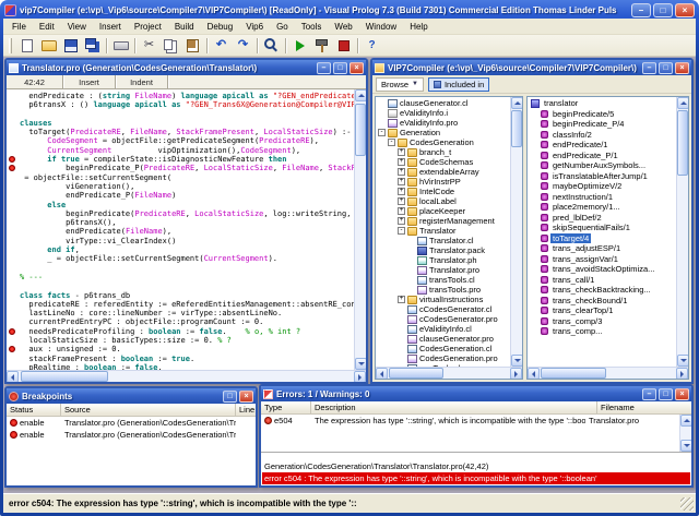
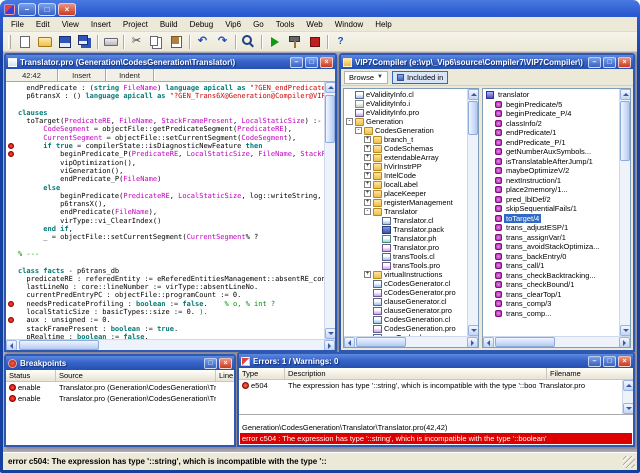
- vip7Compiler (e:\vp\_Vip6\source\Compiler7\VIP7Compiler\) [ReadOnly] - Visual Prolog 7.3 (Build 7301) Commercial Edition Thomas Linder Puls
  –
  □
  ×
  File
  Edit
  View
  Insert
  Project
  Build
  Debug
  Vip6
  Go
  Tools
  Web
  Window
  Help
  Translator.pro (Generation\CodesGeneration\Translator\)
  42:42
  Insert
  Indent
  endPredicate : (string FileName) language apicall as "?GEN_endPredicat
  p6transX : () language apicall as "?GEN_Trans6X@Generation@Compiler@VI
  clauses
  toTarget(PredicateRE, FileName, StackFramePresent, LocalStaticSize) :-
  CodeSegment = objectFile::getPredicateSegment(PredicateRE),
- CurrentSegment vipOptimization(),CodeSegment),
+ CurrentSegment = objectFile::setCurrentSegment(CodeSegment),
  if true = compilerState::isDiagnosticNewFeature then
  beginPredicate_P(PredicateRE, LocalStaticSize, FileName, Stack
- = objectFile::setCurrentSegment(
+ vipOptimization(),
  viGeneration(),
  endPredicate_P(FileName)
  else
  beginPredicate(PredicateRE, LocalStaticSize, log::writeString,
  p6transX(),
  endPredicate(FileName),
  virType::vi_ClearIndex()
  end if,
- _ = objectFile::setCurrentSegment(CurrentSegment).
+ _ = objectFile::setCurrentSegment(CurrentSegment% ?
  class facts - p6trans_db
  predicateRE : referedEntity := eReferedEntitiesManagement::absentRE_co
  lastLineNo : core::lineNumber := virType::absentLineNo.
  currentPredEntryPC : objectFile::programCount := 0.
  needsPredicateProfiling : boolean := false. % o, % int ?
- localStaticSize : basicTypes::size := 0. % ?
+ localStaticSize : basicTypes::size := 0. ).
  aux : unsigned := 0.
  stackFramePresent : boolean := true.
  pRealtime : boolean := false.
  VIP7Compiler (e:\vp\_Vip6\source\Compiler7\VIP7Compiler\)
  Browse
  Included in
- clauseGenerator.cl
+ eValidityInfo.cl
  eValidityInfo.i
  eValidityInfo.pro
  Generation
  CodesGeneration
  branch_t
  CodeSchemas
  extendableArray
  hVirInstrPP
  IntelCode
  localLabel
  placeKeeper
  registerManagement
  Translator
  Translator.cl
  Translator.pack
  Translator.ph
  Translator.pro
  transTools.cl
  transTools.pro
  virtualInstructions
  cCodesGenerator.cl
  cCodesGenerator.pro
- eValidityInfo.cl
+ clauseGenerator.cl
  clauseGenerator.pro
  CodesGeneration.cl
  CodesGeneration.pro
  translator
  beginPredicate/5
  beginPredicate_P/4
  classInfo/2
  endPredicate/1
  endPredicate_P/1
  getNumberAuxSymbols...
  isTranslatableAfterJump/1
  maybeOptimizeV/2
  nextInstruction/1
  place2memory/1...
  pred_lblDef/2
  skipSequentialFails/1
  toTarget/4
  trans_adjustESP/1
  trans_assignVar/1
  trans_avoidStackOptimiza...
+ trans_backEntry/0
  trans_call/1
  trans_checkBacktracking...
  trans_checkBound/1
  trans_clearTop/1
  trans_comp/3
  trans_comp...
  Breakpoints
  Status
  Source
  Line
  enable
  Translator.pro (Generation\CodesGeneration\Tr
  enable
  Translator.pro (Generation\CodesGeneration\Tr
  Errors: 1 / Warnings: 0
  Type
  Description
  Filename
  e504
  The expression has type '::string', which is incompatible with the type '::boo
  Translator.pro
  Generation\CodesGeneration\Translator\Translator.pro(42,42)
  error c504 : The expression has type '::string', which is incompatible with the type '::boolean'
  error c504: The expression has type '::string', which is incompatible with the type '::
